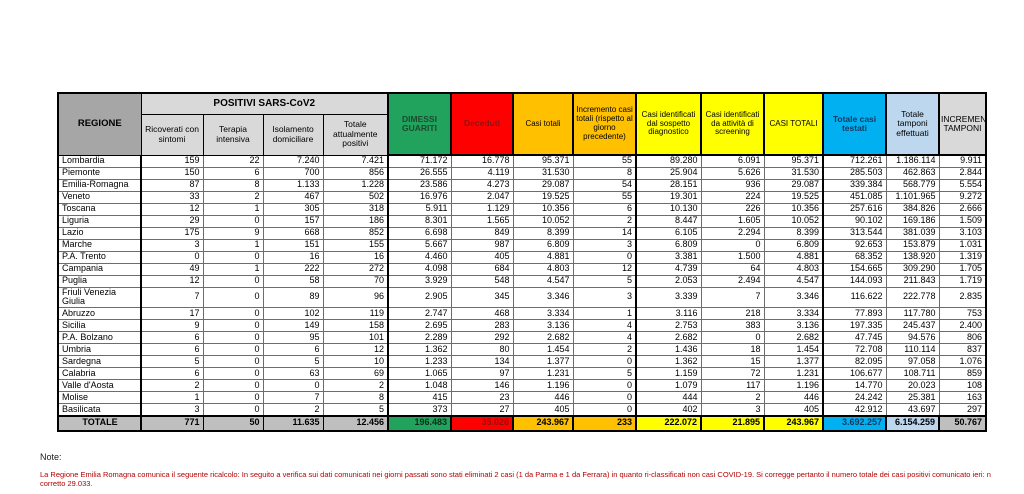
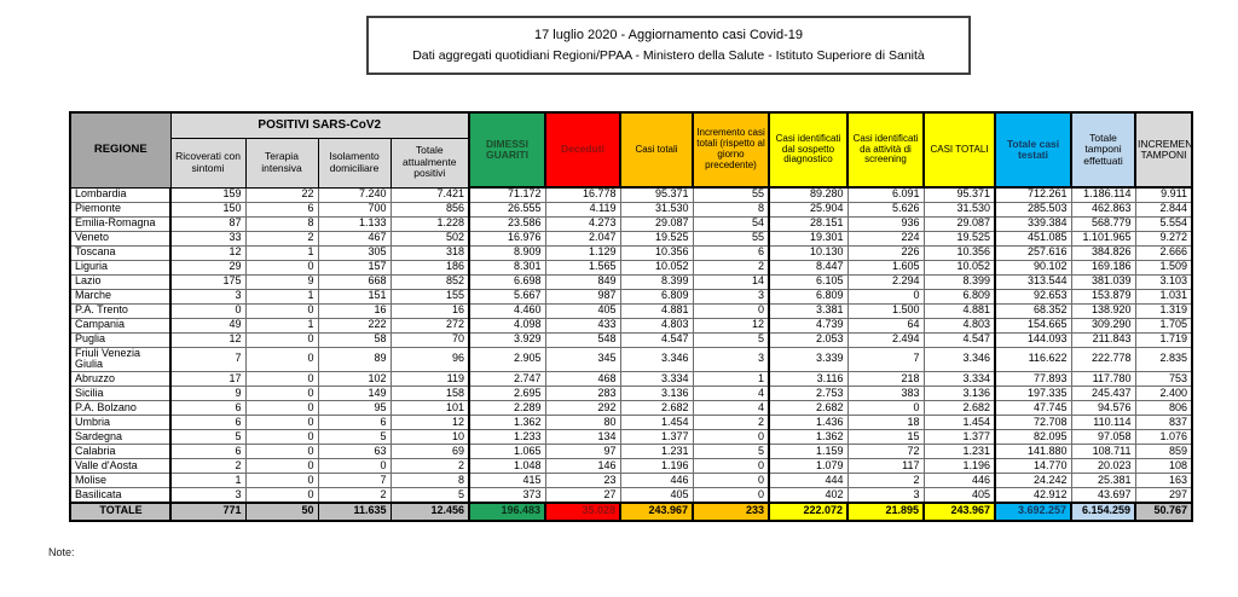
+ 17 luglio 2020 - Aggiornamento casi Covid-19
+ Dati aggregati quotidiani Regioni/PPAA - Ministero della Salute - Istituto Superiore di Sanità
  REGIONE	POSITIVI SARS-CoV2	DIMESSI GUARITI	Deceduti	Casi totali	Incremento casi totali (rispetto al giorno precedente)	Casi identificati dal sospetto diagnostico	Casi identificati da attività di screening	CASI TOTALI	Totale casi testati	Totale tamponi effettuati	INCREMEN TAMPONI
  Ricoverati con sintomi	Terapia intensiva	Isolamento domiciliare	Totale attualmente positivi
  Lombardia	159	22	7.240	7.421	71.172	16.778	95.371	55	89.280	6.091	95.371	712.261	1.186.114	9.911
  Piemonte	150	6	700	856	26.555	4.119	31.530	8	25.904	5.626	31.530	285.503	462.863	2.844
  Emilia-Romagna	87	8	1.133	1.228	23.586	4.273	29.087	54	28.151	936	29.087	339.384	568.779	5.554
  Veneto	33	2	467	502	16.976	2.047	19.525	55	19.301	224	19.525	451.085	1.101.965	9.272
- Toscana	12	1	305	318	5.911	1.129	10.356	6	10.130	226	10.356	257.616	384.826	2.666
+ Toscana	12	1	305	318	8.909	1.129	10.356	6	10.130	226	10.356	257.616	384.826	2.666
  Liguria	29	0	157	186	8.301	1.565	10.052	2	8.447	1.605	10.052	90.102	169.186	1.509
  Lazio	175	9	668	852	6.698	849	8.399	14	6.105	2.294	8.399	313.544	381.039	3.103
  Marche	3	1	151	155	5.667	987	6.809	3	6.809	0	6.809	92.653	153.879	1.031
  P.A. Trento	0	0	16	16	4.460	405	4.881	0	3.381	1.500	4.881	68.352	138.920	1.319
- Campania	49	1	222	272	4.098	684	4.803	12	4.739	64	4.803	154.665	309.290	1.705
+ Campania	49	1	222	272	4.098	433	4.803	12	4.739	64	4.803	154.665	309.290	1.705
  Puglia	12	0	58	70	3.929	548	4.547	5	2.053	2.494	4.547	144.093	211.843	1.719
  Friuli Venezia Giulia	7	0	89	96	2.905	345	3.346	3	3.339	7	3.346	116.622	222.778	2.835
  Abruzzo	17	0	102	119	2.747	468	3.334	1	3.116	218	3.334	77.893	117.780	753
  Sicilia	9	0	149	158	2.695	283	3.136	4	2.753	383	3.136	197.335	245.437	2.400
  P.A. Bolzano	6	0	95	101	2.289	292	2.682	4	2.682	0	2.682	47.745	94.576	806
  Umbria	6	0	6	12	1.362	80	1.454	2	1.436	18	1.454	72.708	110.114	837
  Sardegna	5	0	5	10	1.233	134	1.377	0	1.362	15	1.377	82.095	97.058	1.076
- Calabria	6	0	63	69	1.065	97	1.231	5	1.159	72	1.231	106.677	108.711	859
+ Calabria	6	0	63	69	1.065	97	1.231	5	1.159	72	1.231	141.880	108.711	859
  Valle d'Aosta	2	0	0	2	1.048	146	1.196	0	1.079	117	1.196	14.770	20.023	108
  Molise	1	0	7	8	415	23	446	0	444	2	446	24.242	25.381	163
  Basilicata	3	0	2	5	373	27	405	0	402	3	405	42.912	43.697	297
  TOTALE	771	50	11.635	12.456	196.483	35.028	243.967	233	222.072	21.895	243.967	3.692.257	6.154.259	50.767
  Note:
- La Regione Emilia Romagna comunica il seguente ricalcolo: In seguito a verifica sui dati comunicati nei giorni passati sono stati eliminati 2 casi (1 da Parma e 1 da Ferrara) in quanto ri-classificati non casi COVID-19. Si corregge pertanto il numero totale dei casi positivi comunicato ieri: n corretto 29.033.
